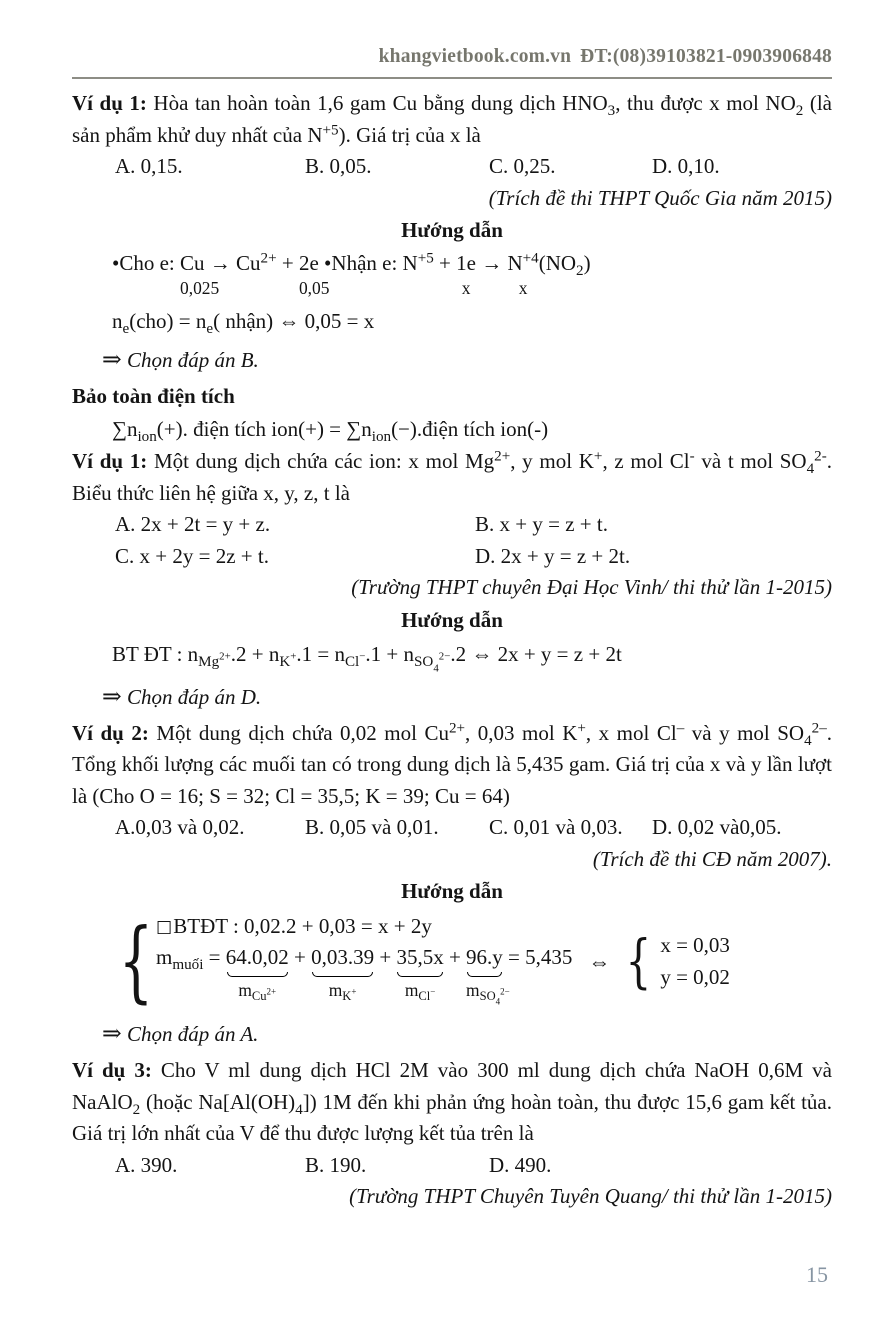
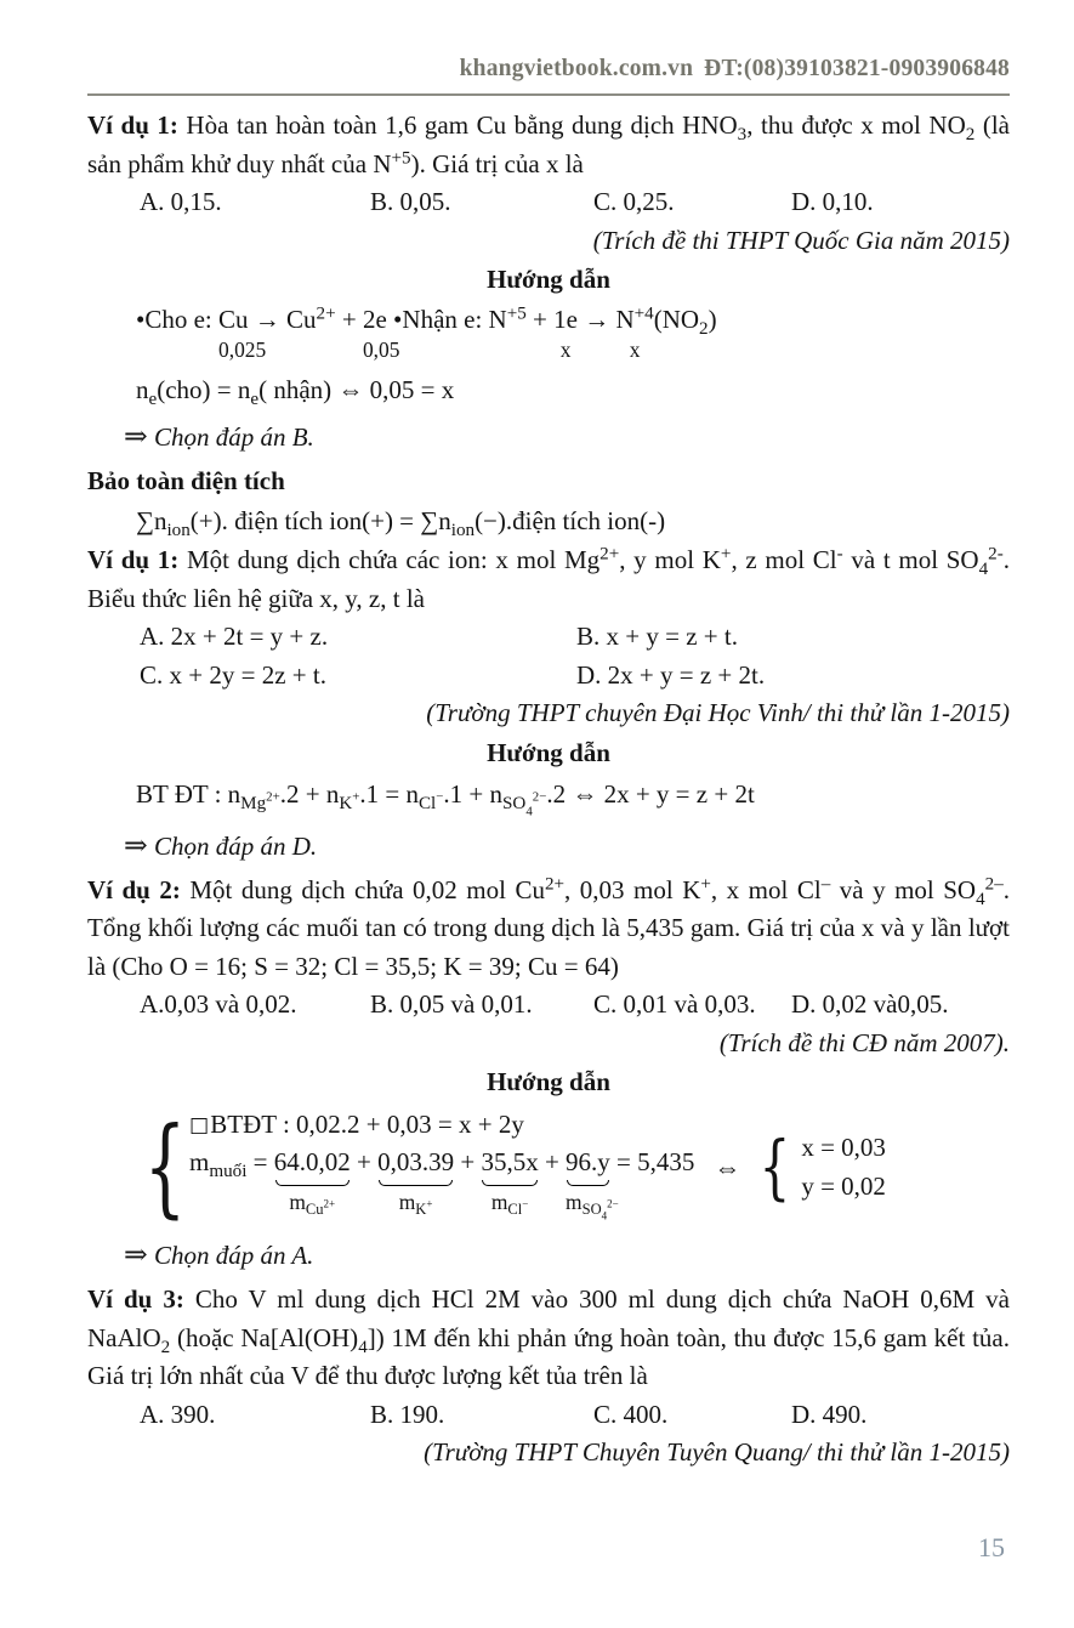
  khangvietbook.com.vn
  ĐT:(08)39103821-0903906848
  Ví dụ 1: Hòa tan hoàn toàn 1,6 gam Cu bằng dung dịch HNO3, thu được x mol NO2 (là sản phẩm khử duy nhất của N+5). Giá trị của x là
  A. 0,15.
  B. 0,05.
  C. 0,25.
  D. 0,10.
  (Trích đề thi THPT Quốc Gia năm 2015)
  Hướng dẫn
  •Cho e: Cu
  0,025
  → Cu2+ + 2e
  0,05
  •Nhận e: N+5 + 1e
  x
  → N+4
  x
  (NO2)
  ne(cho) = ne( nhận) ⇔ 0,05 = x
  ⇒ Chọn đáp án B.
  Bảo toàn điện tích
  ∑nion(+). điện tích ion(+) = ∑nion(−).điện tích ion(-)
  Ví dụ 1: Một dung dịch chứa các ion: x mol Mg2+, y mol K+, z mol Cl- và t mol SO42-. Biểu thức liên hệ giữa x, y, z, t là
  A. 2x + 2t = y + z.
  B. x + y = z + t.
  C. x + 2y = 2z + t.
  D. 2x + y = z + 2t.
  (Trường THPT chuyên Đại Học Vinh/ thi thử lần 1-2015)
  Hướng dẫn
  BT ĐT : nMg2+.2 + nK+.1 = nCl−.1 + nSO42−.2 ⇔ 2x + y = z + 2t
  ⇒ Chọn đáp án D.
  Ví dụ 2: Một dung dịch chứa 0,02 mol Cu2+, 0,03 mol K+, x mol Cl– và y mol SO42–. Tổng khối lượng các muối tan có trong dung dịch là 5,435 gam. Giá trị của x và y lần lượt là (Cho O = 16; S = 32; Cl = 35,5; K = 39; Cu = 64)
  A.0,03 và 0,02.
  B. 0,05 và 0,01.
  C. 0,01 và 0,03.
  D. 0,02 và0,05.
  (Trích đề thi CĐ năm 2007).
  Hướng dẫn
  {
  □BTĐT : 0,02.2 + 0,03 = x + 2y
  mmuối = 64.0,02
  mCu2+
  + 0,03.39
  mK+
  + 35,5x
  mCl−
  + 96.y
  mSO42−
  = 5,435
  ⇔
  {
  x = 0,03
  y = 0,02
  ⇒ Chọn đáp án A.
  Ví dụ 3: Cho V ml dung dịch HCl 2M vào 300 ml dung dịch chứa NaOH 0,6M và NaAlO2 (hoặc Na[Al(OH)4]) 1M đến khi phản ứng hoàn toàn, thu được 15,6 gam kết tủa. Giá trị lớn nhất của V để thu được lượng kết tủa trên là
  A. 390.
  B. 190.
+ C. 400.
  D. 490.
  (Trường THPT Chuyên Tuyên Quang/ thi thử lần 1-2015)
  15
